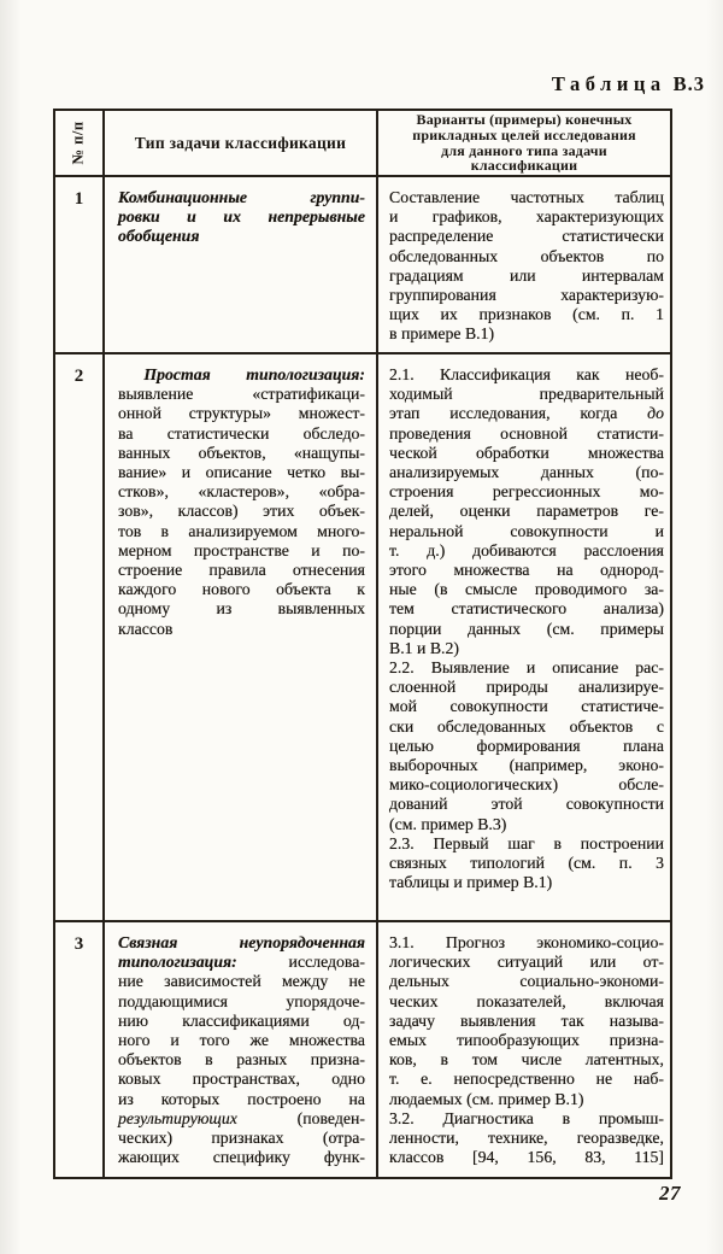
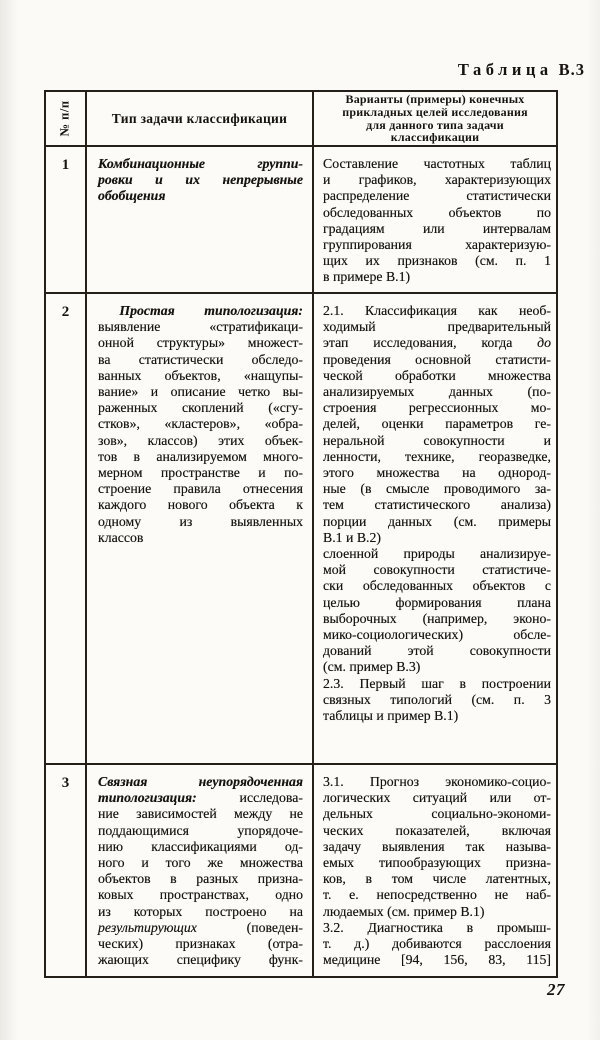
  Таблица В.3
  Тип задачи классификации
  Варианты (примеры) конечных
  прикладных целей исследования
  для данного типа задачи
  классификации
  1
  Комбинационные группи-
  ровки и их непрерывные
  обобщения
  Составление частотных таблиц
  и графиков, характеризующих
  распределение статистически
  обследованных объектов по
  градациям или интервалам
  группирования характеризую-
  щих их признаков (см. п. 1
  в примере В.1)
  2
  Простая типологизация:
  выявление «стратификаци-
  онной структуры» множест-
  ва статистически обследо-
  ванных объектов, «нащупы-
  вание» и описание четко вы-
+ раженных скоплений («сгу-
  стков», «кластеров», «обра-
  зов», классов) этих объек-
  тов в анализируемом много-
  мерном пространстве и по-
  строение правила отнесения
  каждого нового объекта к
  одному из выявленных
  классов
  2.1. Классификация как необ-
  ходимый предварительный
  этап исследования, когда до
  проведения основной статисти-
  ческой обработки множества
  анализируемых данных (по-
  строения регрессионных мо-
  делей, оценки параметров ге-
  неральной совокупности и
- т. д.) добиваются расслоения
+ ленности, технике, георазведке,
  этого множества на однород-
  ные (в смысле проводимого за-
  тем статистического анализа)
  порции данных (см. примеры
  В.1 и В.2)
- 2.2. Выявление и описание рас-
  слоенной природы анализируе-
  мой совокупности статистиче-
  ски обследованных объектов с
  целью формирования плана
  выборочных (например, эконо-
  мико-социологических) обсле-
  дований этой совокупности
  (см. пример В.3)
  2.3. Первый шаг в построении
  связных типологий (см. п. 3
  таблицы и пример В.1)
  3
  Связная неупорядоченная
  типологизация: исследова-
  ние зависимостей между не
  поддающимися упорядоче-
  нию классификациями од-
  ного и того же множества
  объектов в разных призна-
  ковых пространствах, одно
  из которых построено на
  результирующих (поведен-
  ческих) признаках (отра-
  жающих специфику функ-
  3.1. Прогноз экономико-социо-
  логических ситуаций или от-
  дельных социально-экономи-
  ческих показателей, включая
  задачу выявления так называ-
  емых типообразующих призна-
  ков, в том числе латентных,
  т. е. непосредственно не наб-
  людаемых (см. пример В.1)
  3.2. Диагностика в промыш-
- ленности, технике, георазведке,
+ т. д.) добиваются расслоения
- классов [94, 156, 83, 115]
+ медицине [94, 156, 83, 115]
  27
